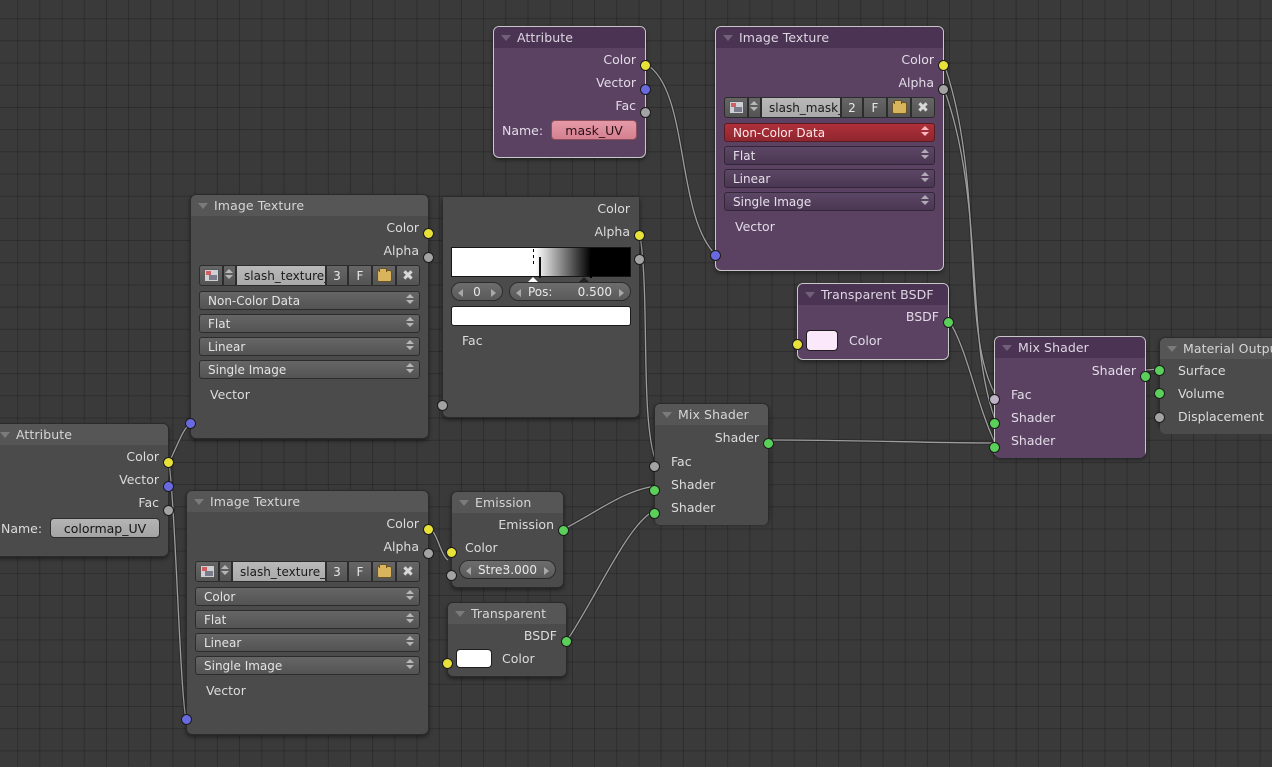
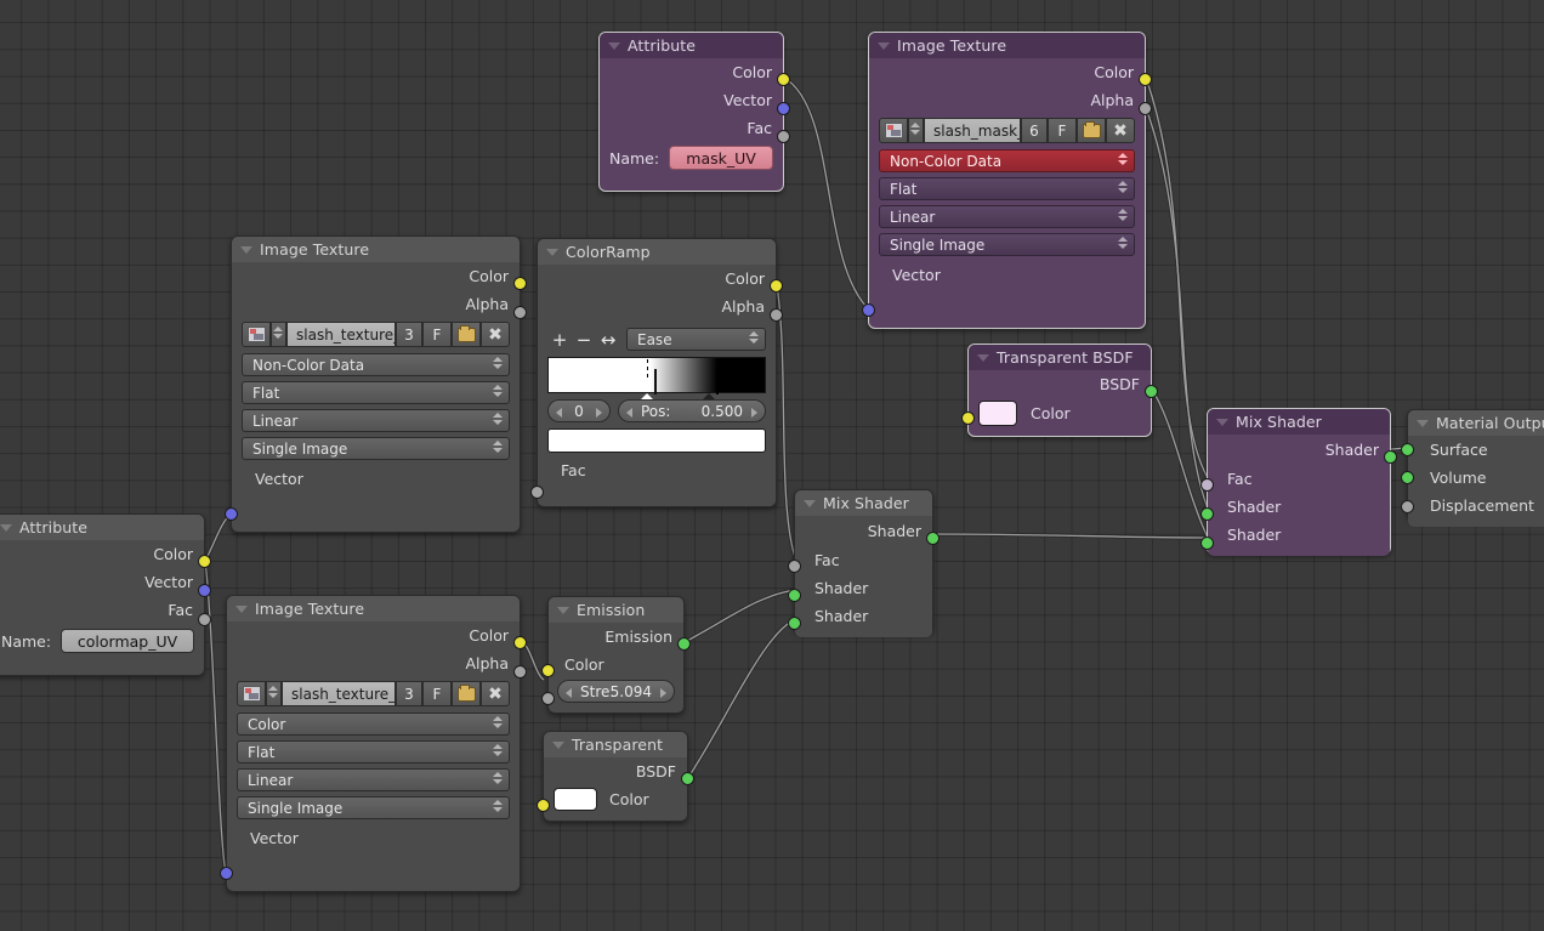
  Attribute
  Color
  Vector
  Fac
  Name:
  mask_UV
  Image Texture
  Color
  Alpha
  slash_mask
- 2
+ 6
  F
  ✖
  Non-Color Data
  Flat
  Linear
  Single Image
  Vector
  Image Texture
  Color
  Alpha
  slash_texture
  3
  F
  ✖
  Non-Color Data
  Flat
  Linear
  Single Image
  Vector
+ ColorRamp
  Color
  Alpha
+ +
+ −
+ ↔
+ Ease
  0
  Pos:
  0.500
  Fac
  Attribute
  Color
  Vector
  Fac
  Name:
  colormap_UV
  Image Texture
  Color
  Alpha
  slash_texture_
  3
  F
  ✖
  Color
  Flat
  Linear
  Single Image
  Vector
  Emission
  Emission
  Color
  Stre:
- 3.000
+ 5.094
  Transparent
  BSDF
  Color
  Transparent BSDF
  BSDF
  Color
  Mix Shader
  Shader
  Fac
  Shader
  Shader
  Mix Shader
  Shader
  Fac
  Shader
  Shader
  Material Outp
  Surface
  Volume
  Displacement
